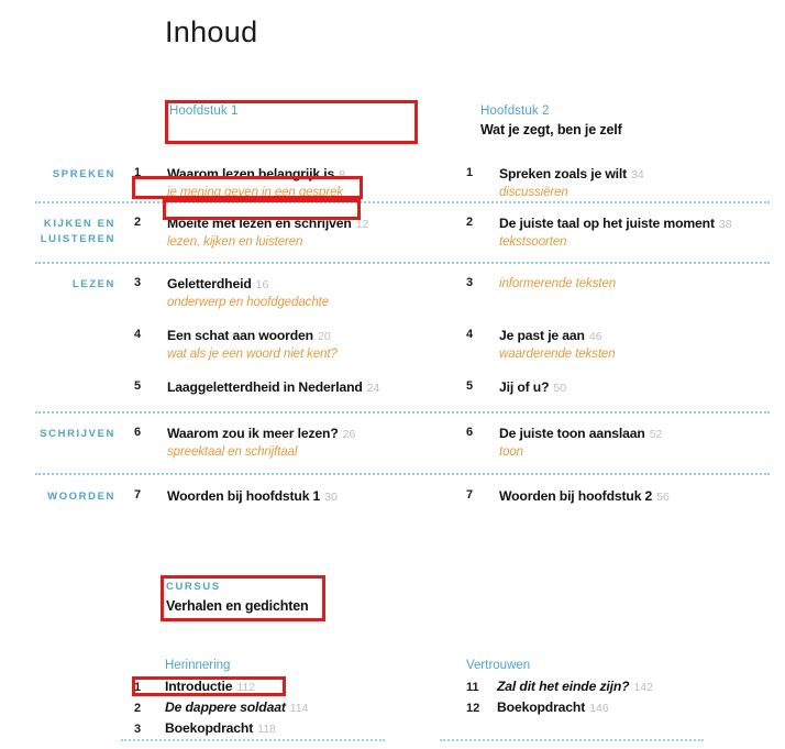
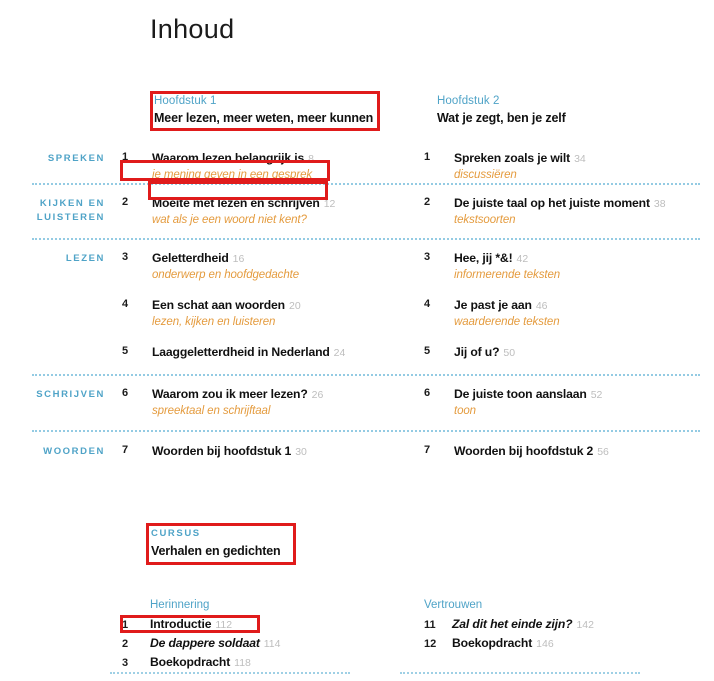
  Inhoud
  Hoofdstuk 1
+ Meer lezen, meer weten, meer kunnen
  Hoofdstuk 2
  Wat je zegt, ben je zelf
  SPREKEN
  1
  Waarom lezen belangrijk is 8
  je mening geven in een gesprek
  1
  Spreken zoals je wilt 34
  discussiëren
  KIJKEN EN
  LUISTEREN
  2
  Moeite met lezen en schrijven 12
- lezen, kijken en luisteren
+ wat als je een woord niet kent?
  2
  De juiste taal op het juiste moment 38
  tekstsoorten
  LEZEN
  3
  Geletterdheid 16
  onderwerp en hoofdgedachte
  3
+ Hee, jij *&! 42
  informerende teksten
  4
  Een schat aan woorden 20
- wat als je een woord niet kent?
+ lezen, kijken en luisteren
  4
  Je past je aan 46
  waarderende teksten
  5
  Laaggeletterdheid in Nederland 24
  5
  Jij of u? 50
  SCHRIJVEN
  6
  Waarom zou ik meer lezen? 26
  spreektaal en schrijftaal
  6
  De juiste toon aanslaan 52
  toon
  WOORDEN
  7
  Woorden bij hoofdstuk 1 30
  7
  Woorden bij hoofdstuk 2 56
  CURSUS
  Verhalen en gedichten
  Herinnering
  1
  Introductie 112
  2
  De dappere soldaat 114
  3
  Boekopdracht 118
  Vertrouwen
  11
  Zal dit het einde zijn? 142
  12
  Boekopdracht 146
